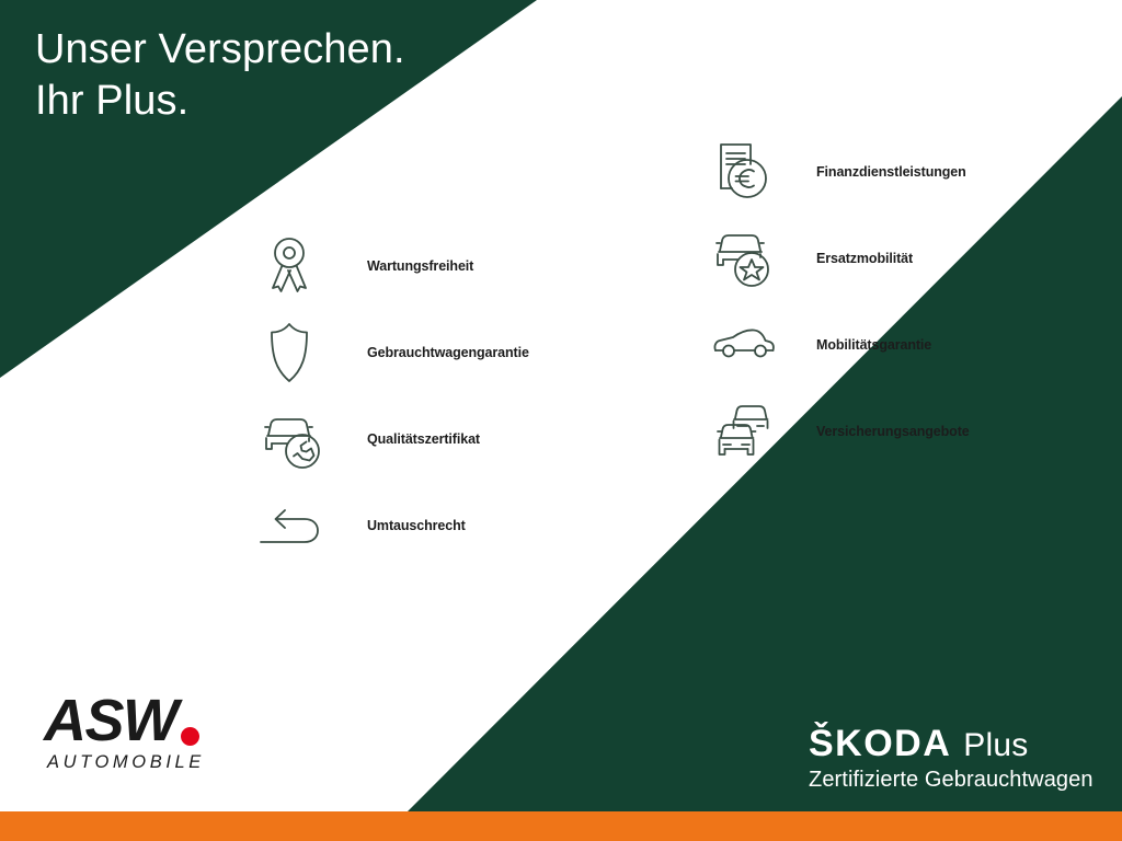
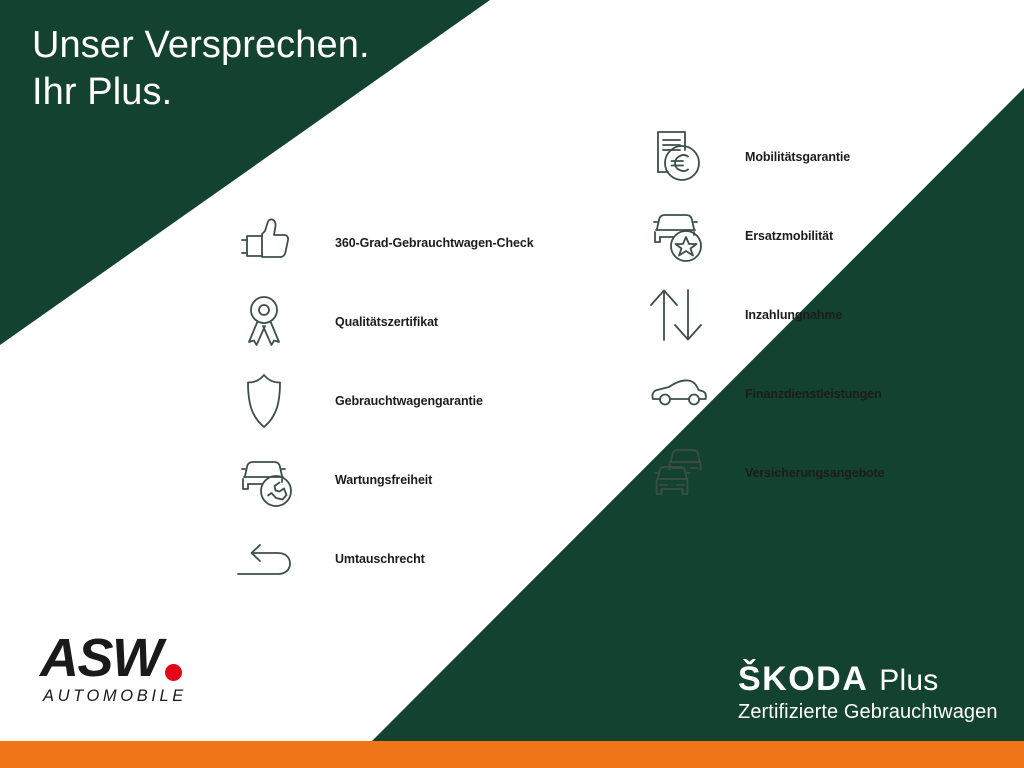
  Unser Versprechen.
  Ihr Plus.
+ 360-Grad-Gebrauchtwagen-Check
- Wartungsfreiheit
+ Qualitätszertifikat
  Gebrauchtwagengarantie
- Qualitätszertifikat
+ Wartungsfreiheit
  Umtauschrecht
- Finanzdienstleistungen
+ Mobilitätsgarantie
  Ersatzmobilität
+ Inzahlungnahme
- Mobilitätsgarantie
+ Finanzdienstleistungen
  Versicherungsangebote
  ASW
  AUTOMOBILE
  ŠKODA
  Plus
  Zertifizierte Gebrauchtwagen
